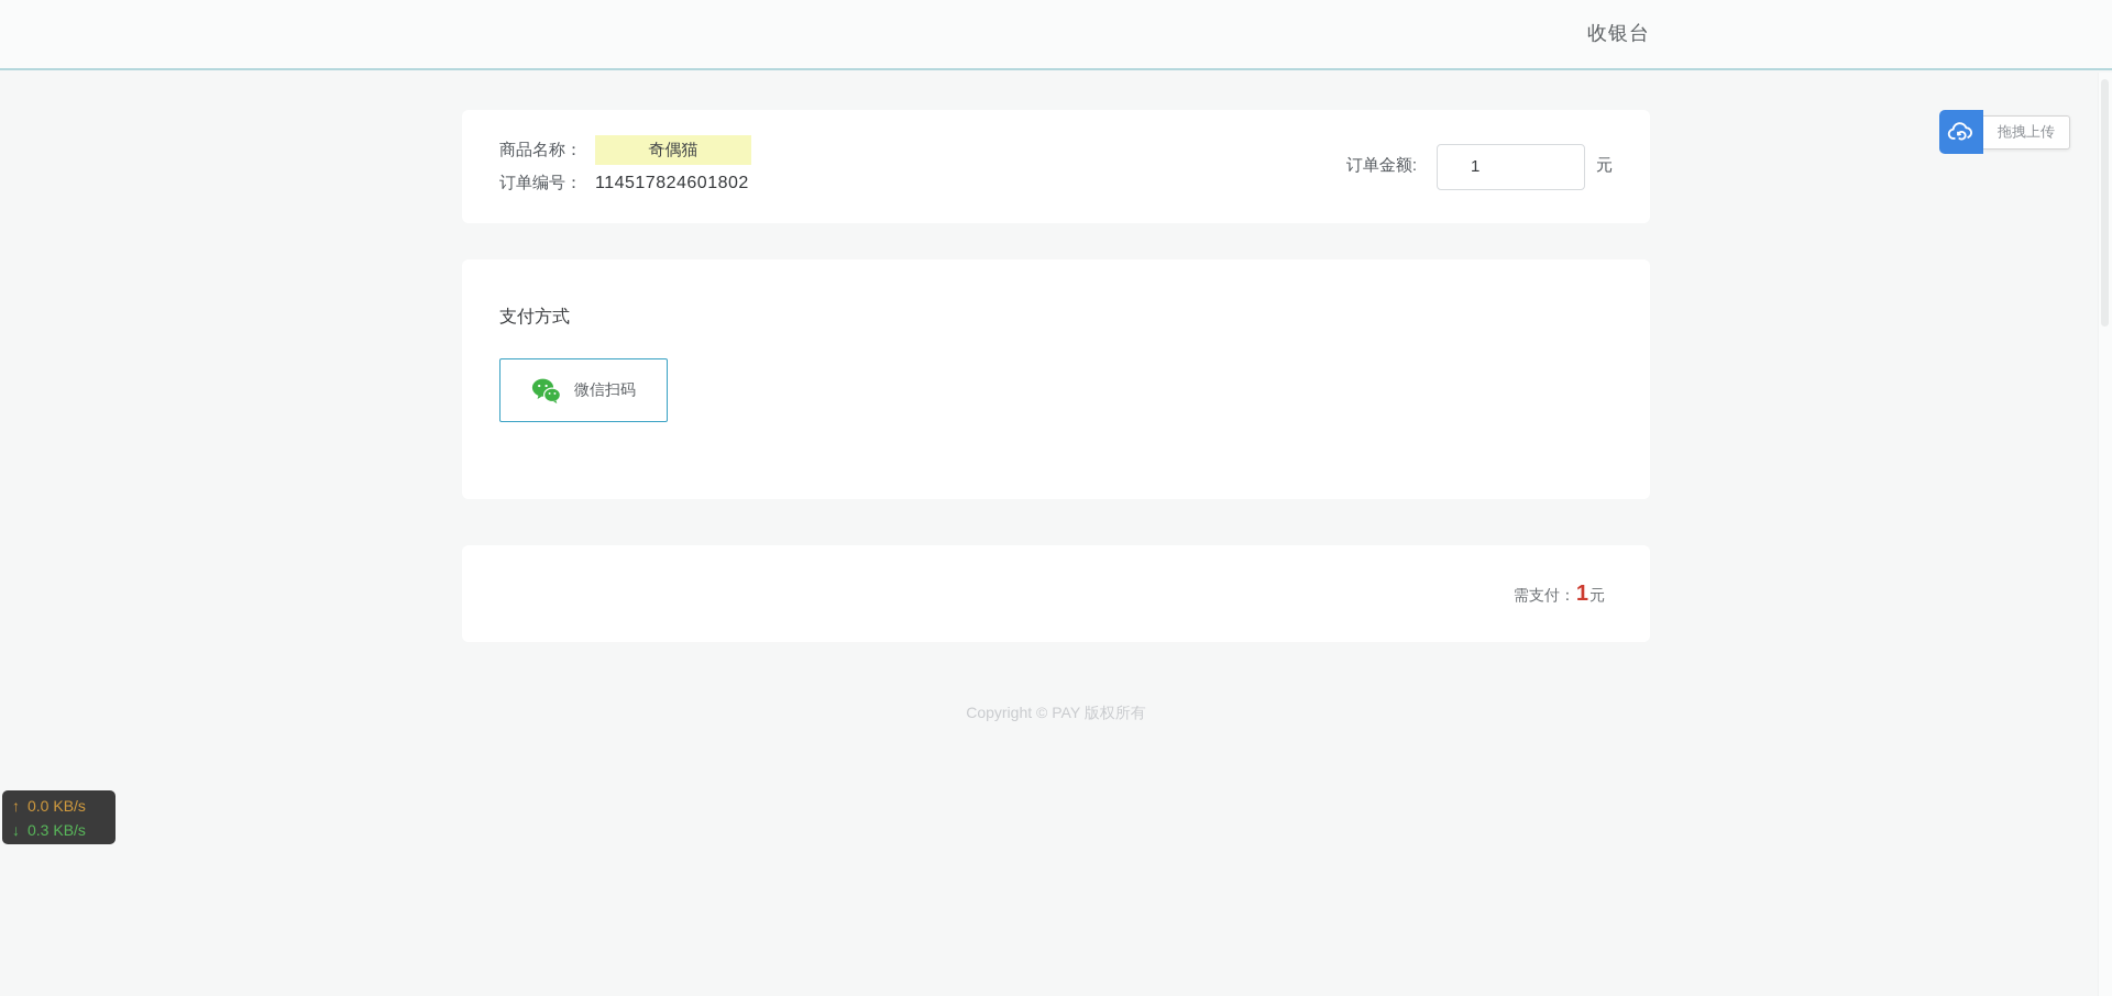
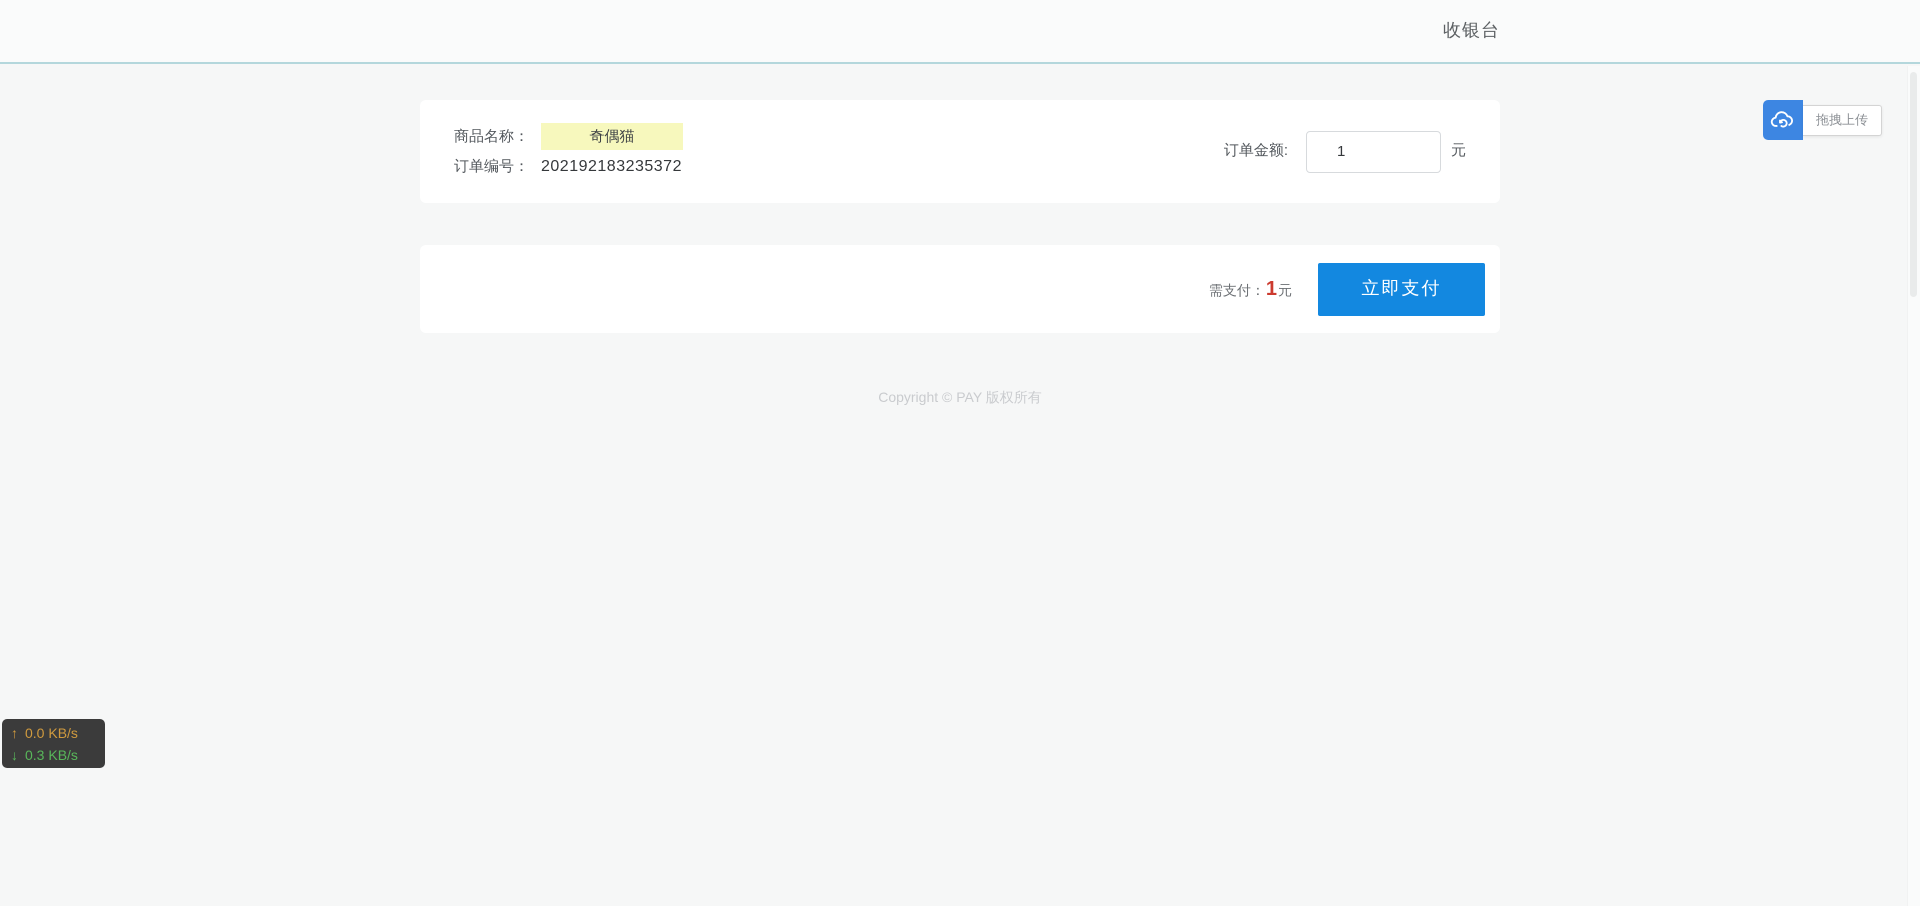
  收银台
  商品名称：
  奇偶猫
  订单编号：
- 114517824601802
+ 202192183235372
  订单金额:
  1
  元
- 支付方式
- 微信扫码
  需支付：
  1
  元
+ 立即支付
  Copyright © PAY 版权所有
  拖拽上传
  ↑
  0.0 KB/s
  ↓
  0.3 KB/s
